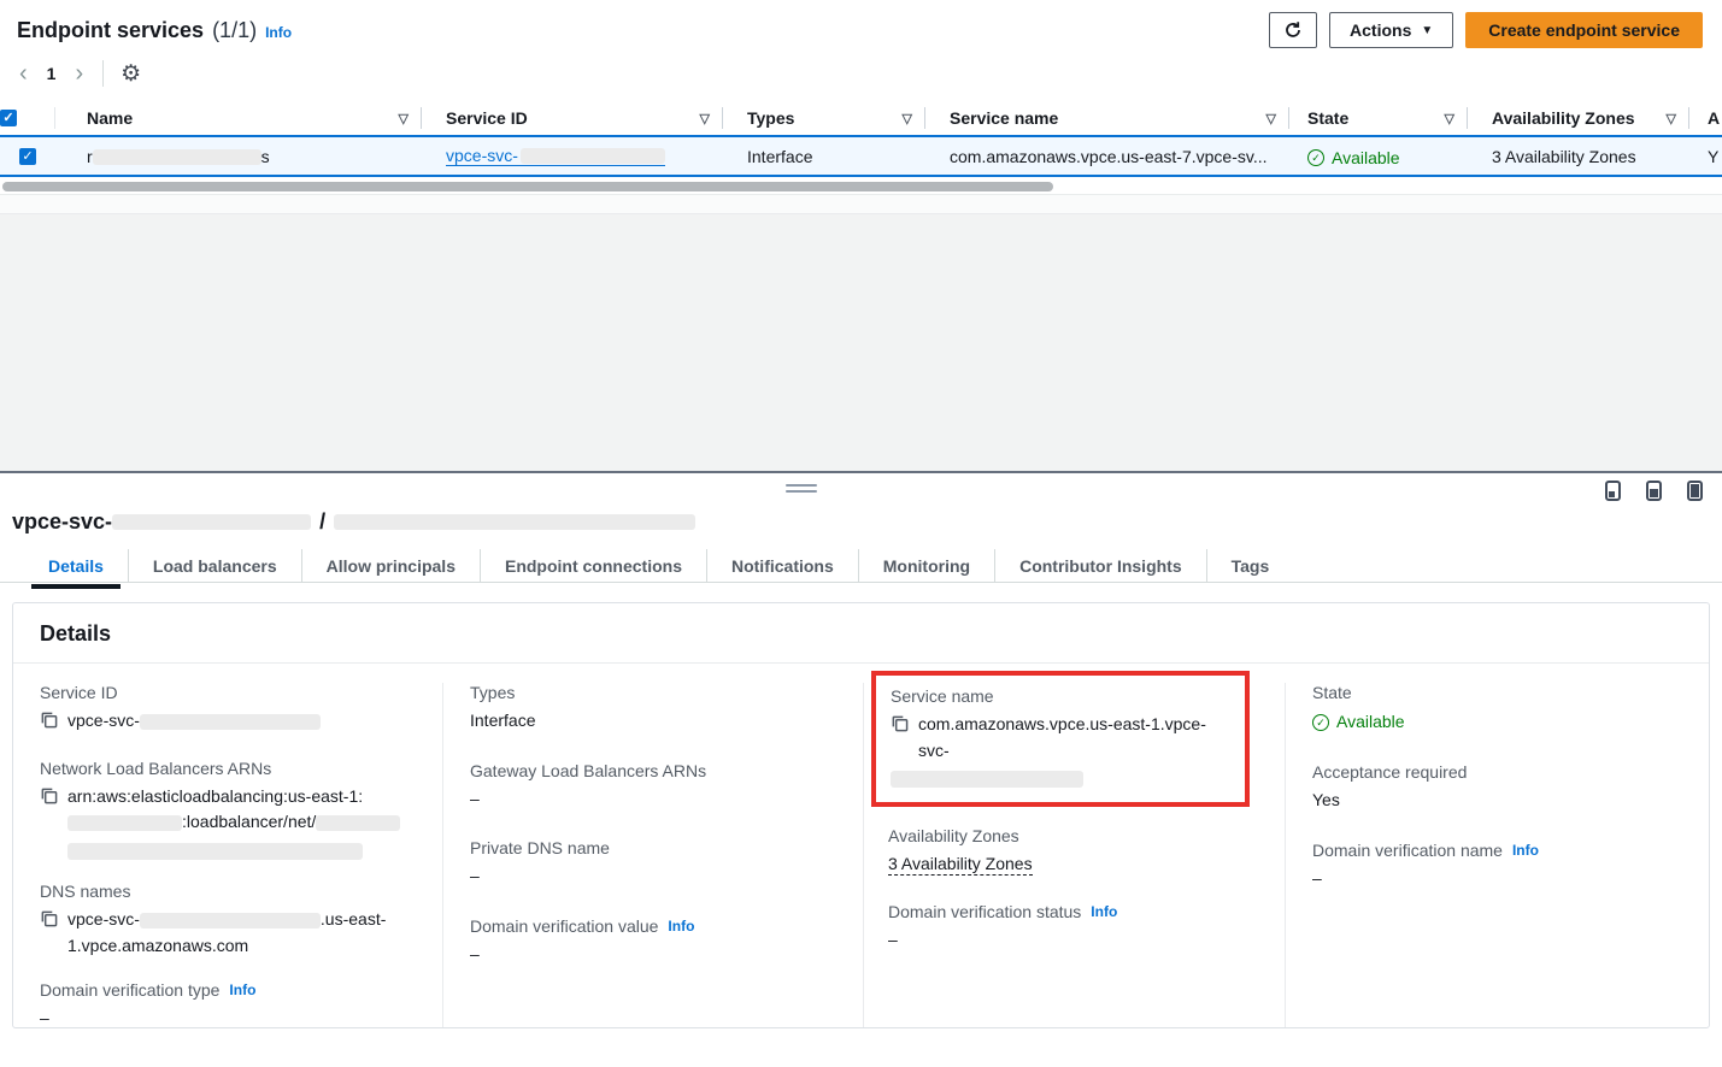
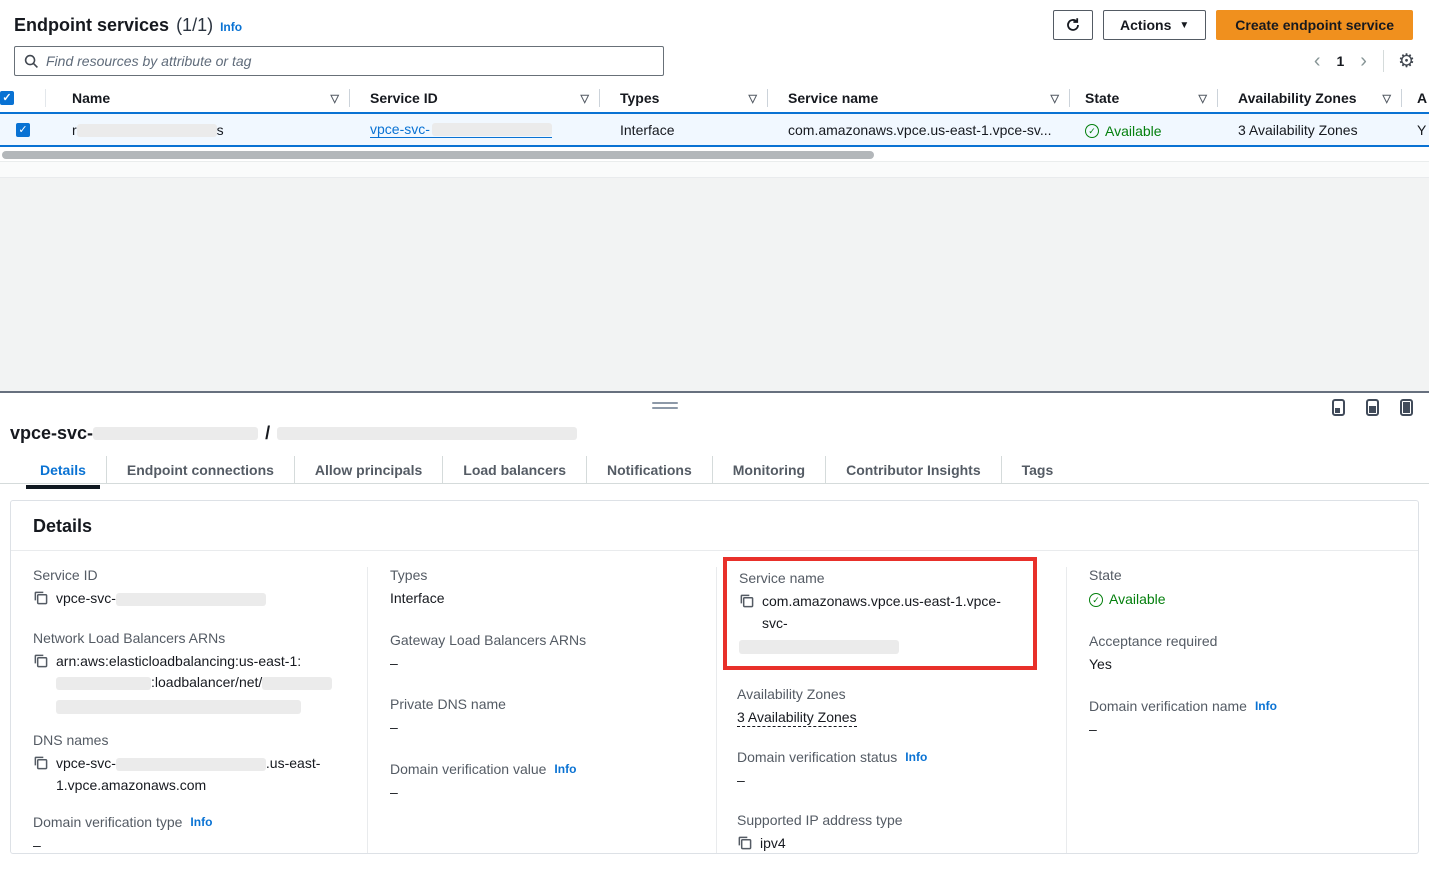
  Endpoint services
  (1/1)
  Info
  Actions
  ▼
  Create endpoint service
+ Find resources by attribute or tag
  ‹
  1
  ›
  ⚙
  ✓
  Name
  ▽
  Service ID
  ▽
  Types
  ▽
  Service name
  ▽
  State
  ▽
  Availability Zones
  ▽
  A
  ✓
  r s
  vpce-svc-
  Interface
- com.amazonaws.vpce.us-east-7.vpce-sv...
+ com.amazonaws.vpce.us-east-1.vpce-sv...
  ✓
  Available
  3 Availability Zones
  Y
  vpce-svc-
  /
  Details
- Load balancers
+ Endpoint connections
  Allow principals
- Endpoint connections
+ Load balancers
  Notifications
  Monitoring
  Contributor Insights
  Tags
  Details
  Service ID
  vpce-svc-
  Network Load Balancers ARNs
  arn:aws:elasticloadbalancing:us-east-1::loadbalancer/net/
  DNS names
  vpce-svc- .us-east-1.vpce.amazonaws.com
  Domain verification type
  Info
  –
  Types
  Interface
  Gateway Load Balancers ARNs
  –
  Private DNS name
  –
  Domain verification value
  Info
  –
  Service name
  com.amazonaws.vpce.us-east-1.vpce-svc-
  Availability Zones
  3 Availability Zones
  Domain verification status
  Info
  –
+ Supported IP address type
+ ipv4
  State
  ✓
  Available
  Acceptance required
  Yes
  Domain verification name
  Info
  –
